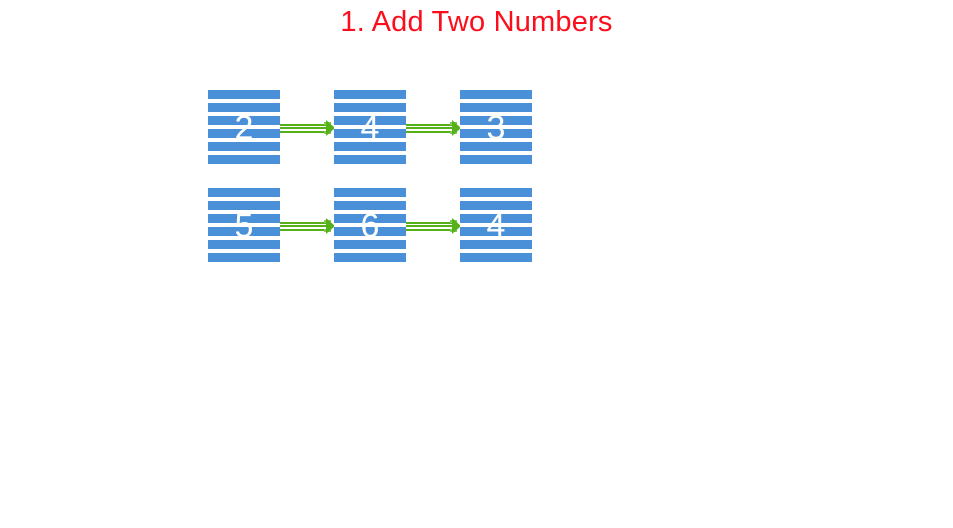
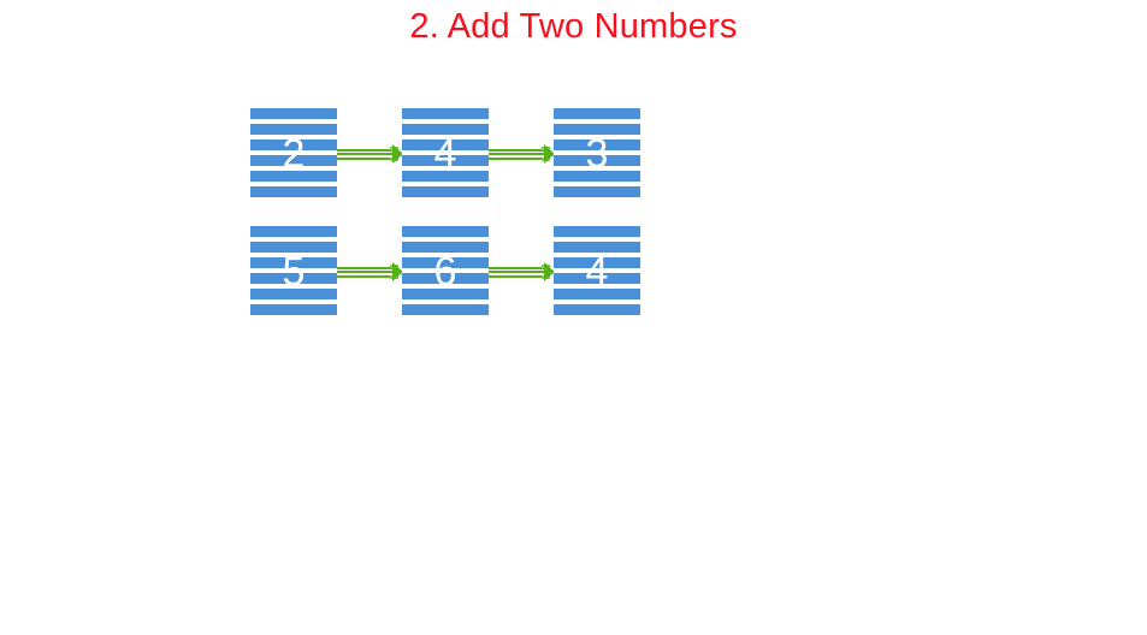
- 1. Add Two Numbers
+ 2. Add Two Numbers
